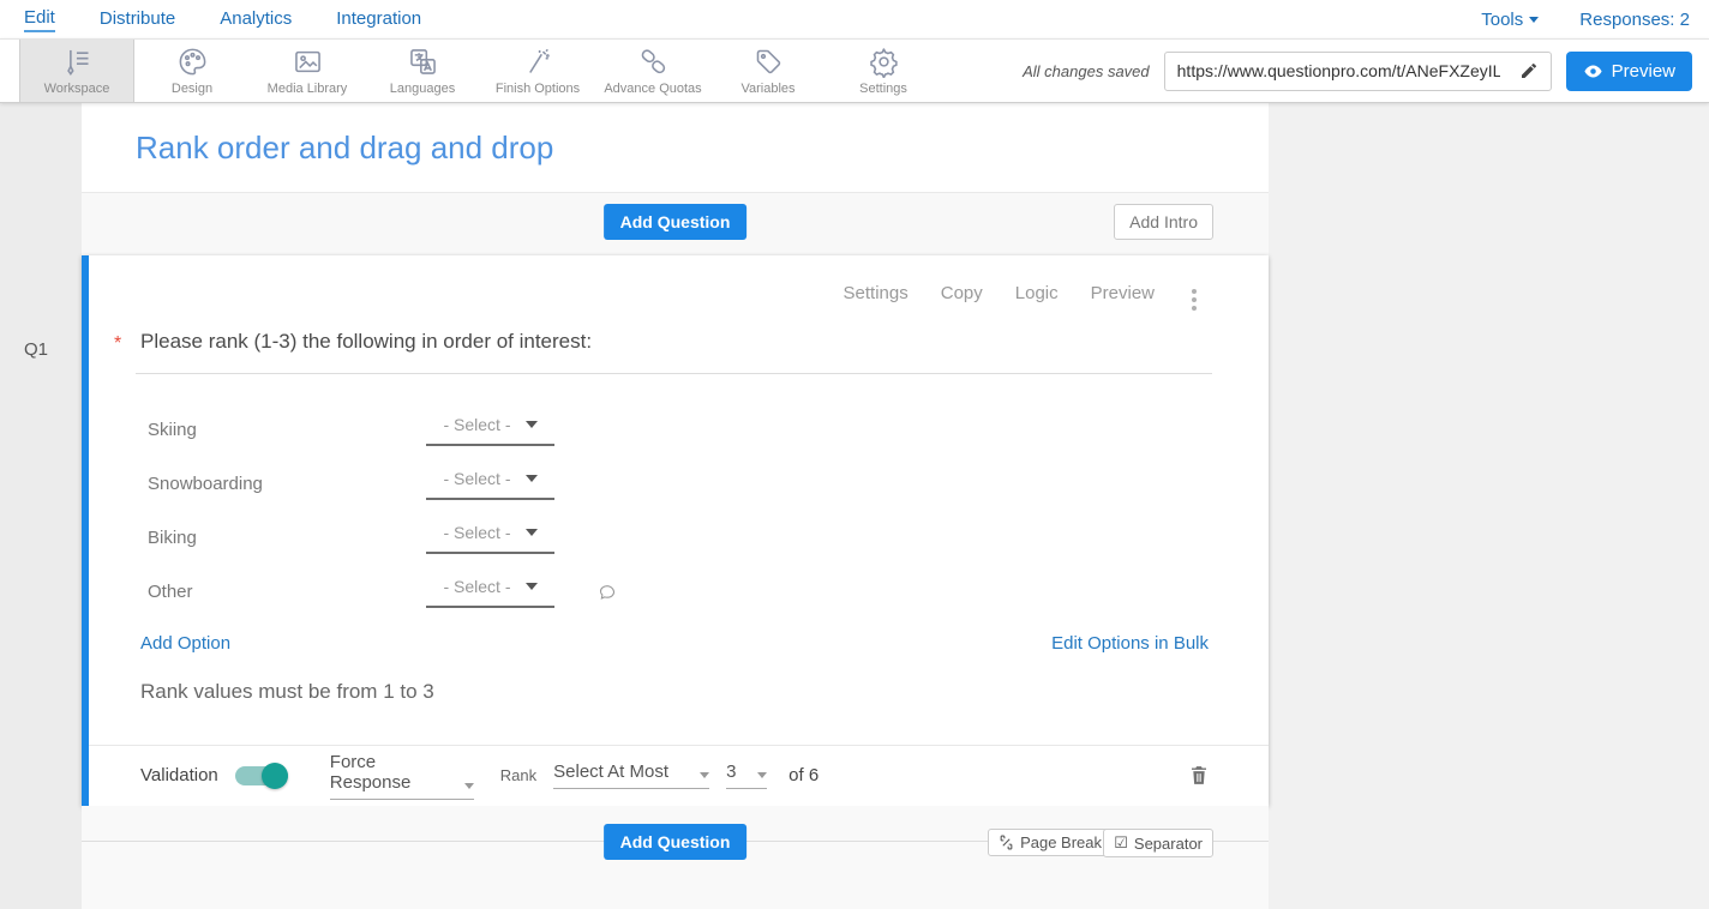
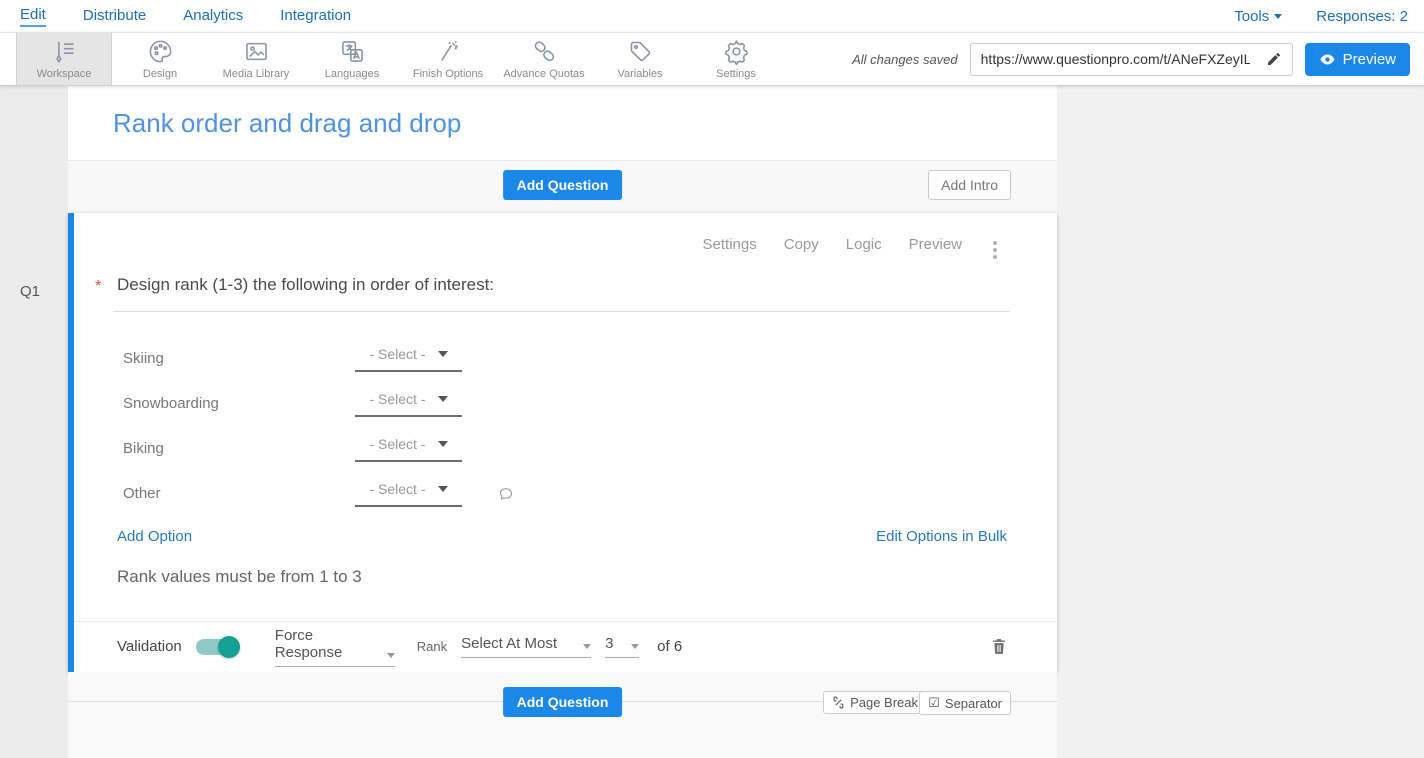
  Edit
  Distribute
  Analytics
  Integration
  Tools
  Responses: 2
  Workspace
  Design
  Media Library
  Languages
  Finish Options
  Advance Quotas
  Variables
  Settings
  All changes saved
  https://www.questionpro.com/t/ANeFXZeyIL
  Preview
  Q1
  Rank order and drag and drop
  Add Question
  Add Intro
  Settings
  Copy
  Logic
  Preview
  *
- Please rank (1-3) the following in order of interest:
+ Design rank (1-3) the following in order of interest:
  Skiing
  - Select -
  Snowboarding
  - Select -
  Biking
  - Select -
  Other
  - Select -
  Add Option
  Edit Options in Bulk
  Rank values must be from 1 to 3
  Validation
  Force Response
  Rank
  Select At Most
  3
  of 6
  Add Question
  Page Break
  ☑
  Separator
